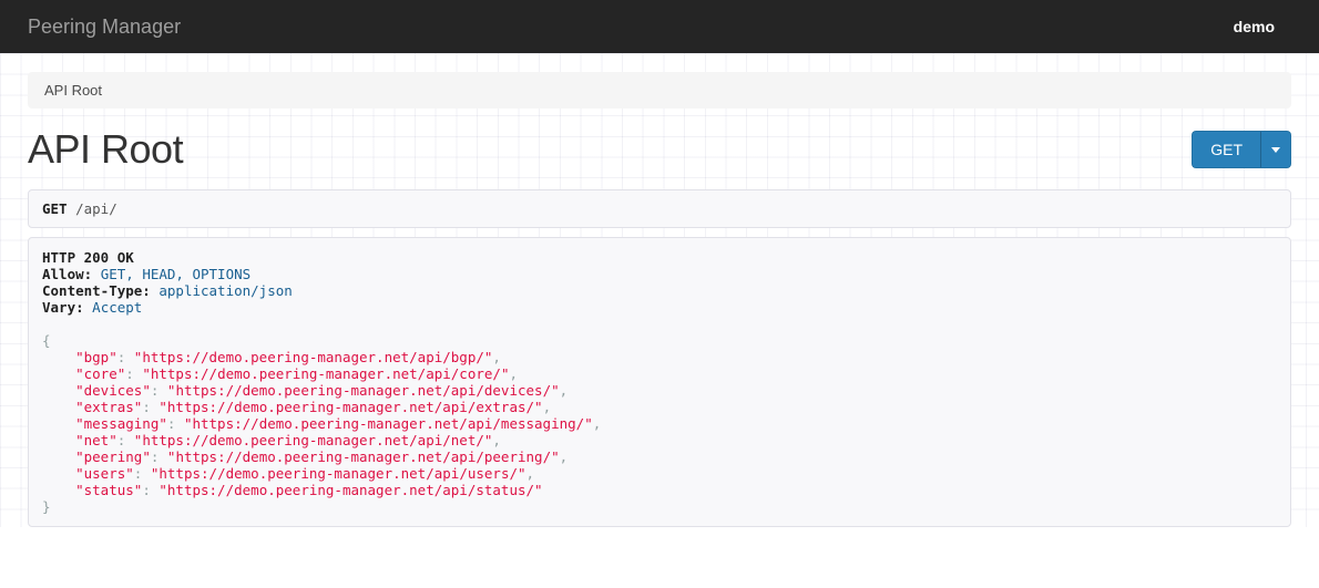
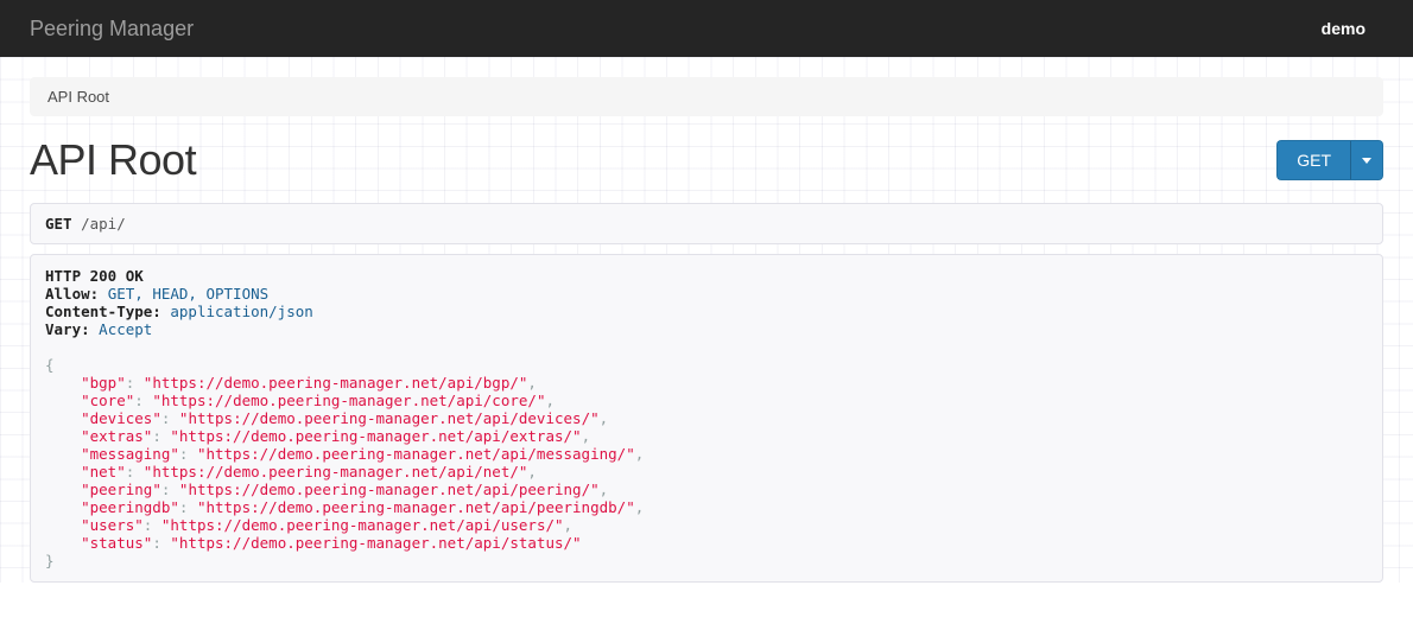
  Peering Manager
  demo
  API Root
  API Root
  GET
  GET /api/
  HTTP 200 OK
  Allow: GET, HEAD, OPTIONS
  Content-Type: application/json
  Vary: Accept
  {
  bgp : https://demo.peering-manager.net/api/bgp/ ,
  core : https://demo.peering-manager.net/api/core/ ,
  devices : https://demo.peering-manager.net/api/devices/ ,
  extras : https://demo.peering-manager.net/api/extras/ ,
  messaging : https://demo.peering-manager.net/api/messaging/ ,
  net : https://demo.peering-manager.net/api/net/ ,
  peering : https://demo.peering-manager.net/api/peering/ ,
+ peeringdb : https://demo.peering-manager.net/api/peeringdb/ ,
  users : https://demo.peering-manager.net/api/users/ ,
  status : https://demo.peering-manager.net/api/status/
  }
